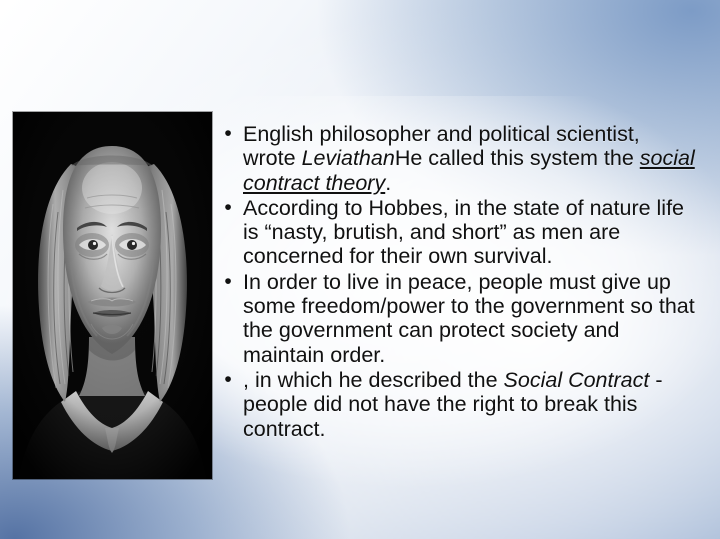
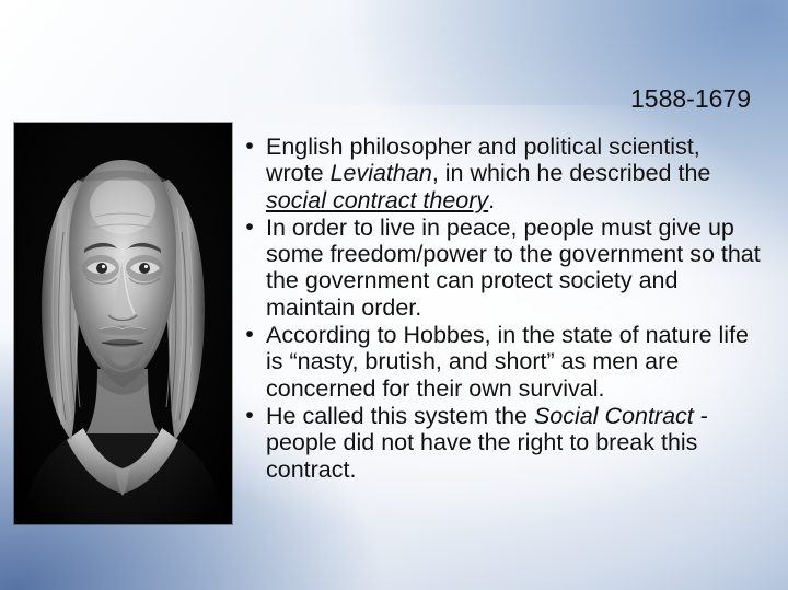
+ 1588-1679
  •
- English philosopher and political scientist, wrote LeviathanHe called this system the social contract theory.
+ English philosopher and political scientist, wrote Leviathan, in which he described the social contract theory.
  •
- According to Hobbes, in the state of nature life is “nasty, brutish, and short” as men are concerned for their own survival.
+ In order to live in peace, people must give up some freedom/power to the government so that the government can protect society and maintain order.
  •
- In order to live in peace, people must give up some freedom/power to the government so that the government can protect society and maintain order.
+ According to Hobbes, in the state of nature life is “nasty, brutish, and short” as men are concerned for their own survival.
  •
- , in which he described the Social Contract - people did not have the right to break this contract.
+ He called this system the Social Contract - people did not have the right to break this contract.
